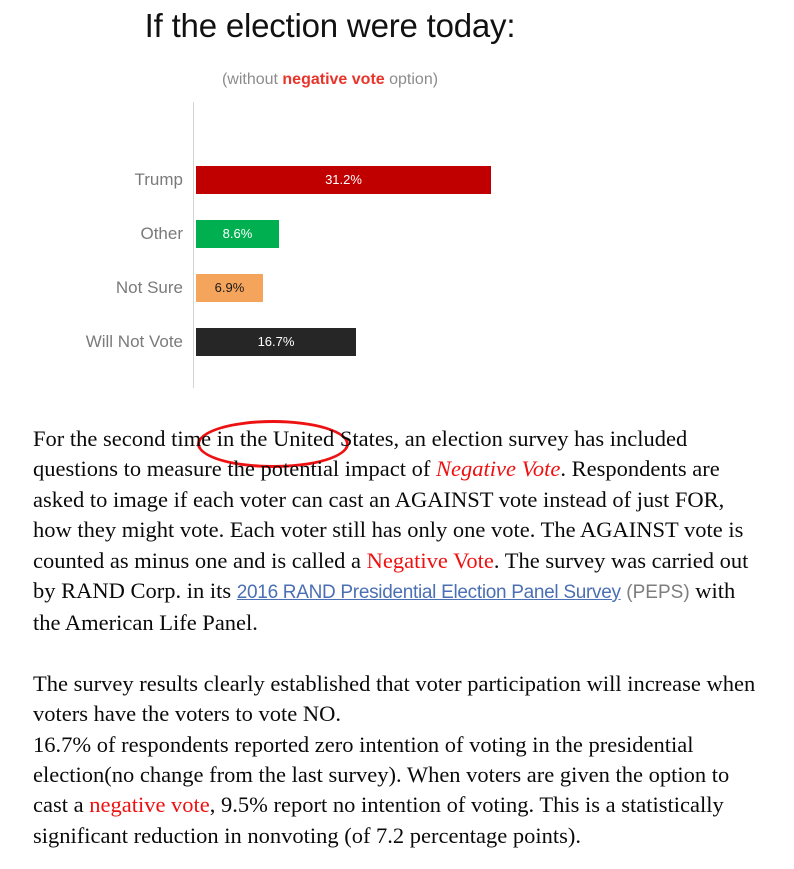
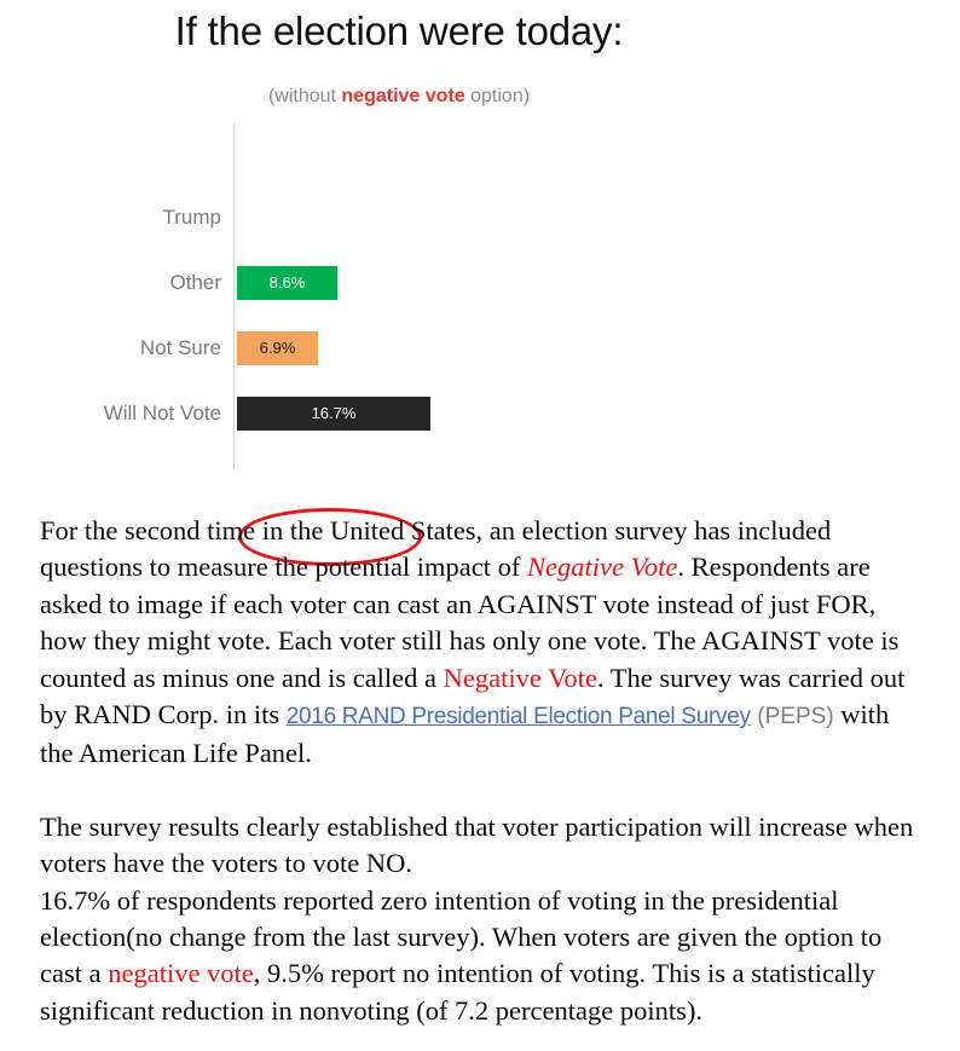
  If the election were today:
  (without negative vote option)
  Trump
- 31.2%
  Other
  8.6%
  Not Sure
  6.9%
  Will Not Vote
  16.7%
  For the second time in the United States, an election survey has included questions to measure the potential impact of Negative Vote. Respondents are asked to image if each voter can cast an AGAINST vote instead of just FOR, how they might vote. Each voter still has only one vote. The AGAINST vote is counted as minus one and is called a Negative Vote. The survey was carried out by RAND Corp. in its 2016 RAND Presidential Election Panel Survey (PEPS) with the American Life Panel.
  The survey results clearly established that voter participation will increase when voters have the voters to vote NO.
  16.7% of respondents reported zero intention of voting in the presidential election(no change from the last survey). When voters are given the option to cast a negative vote, 9.5% report no intention of voting. This is a statistically significant reduction in nonvoting (of 7.2 percentage points).
